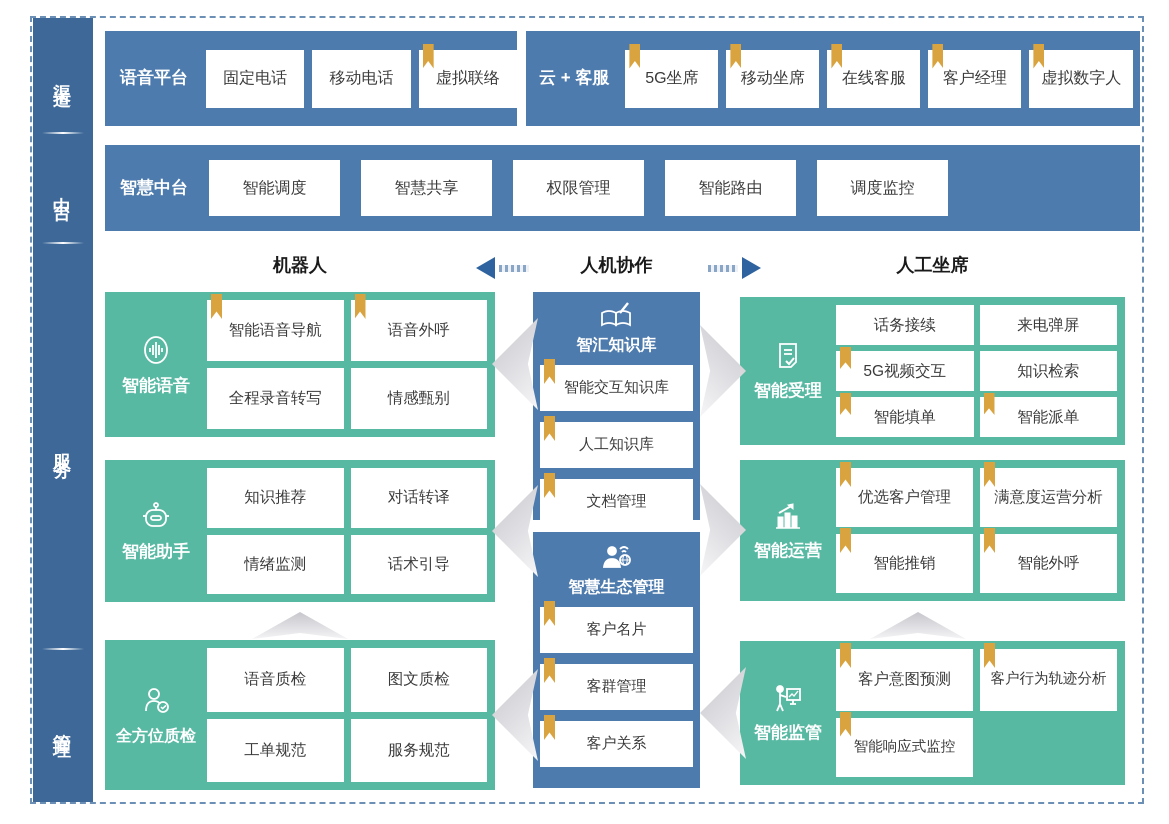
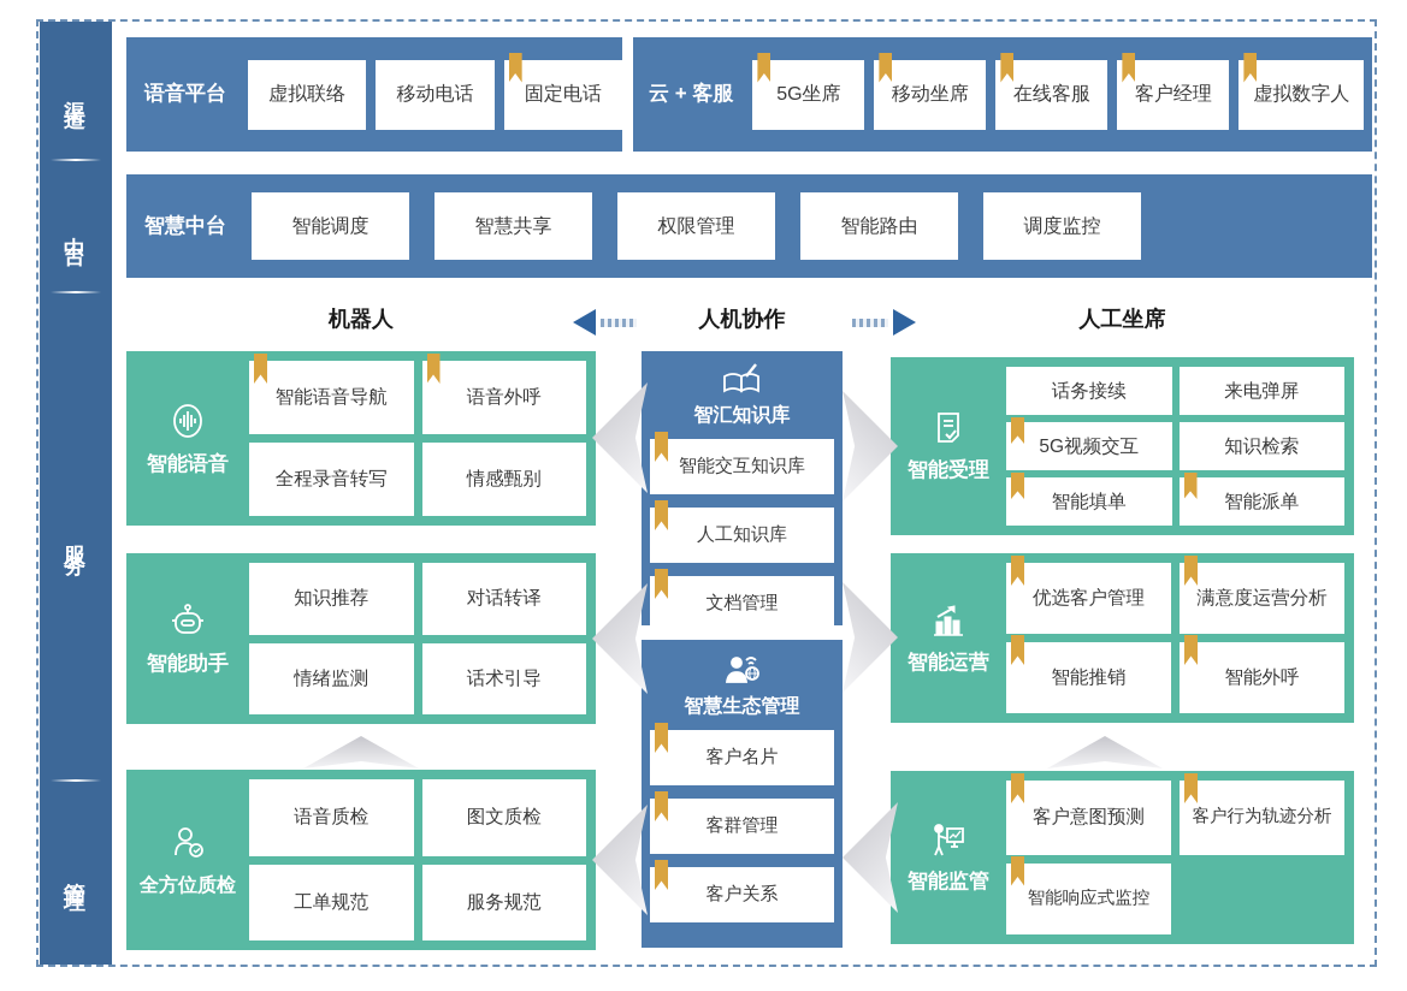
  语音平台
- 固定电话
+ 虚拟联络
  移动电话
- 虚拟联络
+ 固定电话
  云 + 客服
  5G坐席
  移动坐席
  在线客服
  客户经理
  虚拟数字人
  智慧中台
  智能调度
  智慧共享
  权限管理
  智能路由
  调度监控
  机器人
  人机协作
  人工坐席
  智能语音
  智能语音导航
  语音外呼
  全程录音转写
  情感甄别
  智能助手
  知识推荐
  对话转译
  情绪监测
  话术引导
  全方位质检
  语音质检
  图文质检
  工单规范
  服务规范
  智汇知识库
  智能交互知识库
  人工知识库
  文档管理
  智慧生态管理
  客户名片
  客群管理
  客户关系
  智能受理
  话务接续
  来电弹屏
  5G视频交互
  知识检索
  智能填单
  智能派单
  智能运营
  优选客户管理
  满意度运营分析
  智能推销
  智能外呼
  智能监管
  客户意图预测
  客户行为轨迹分析
  智能响应式监控
